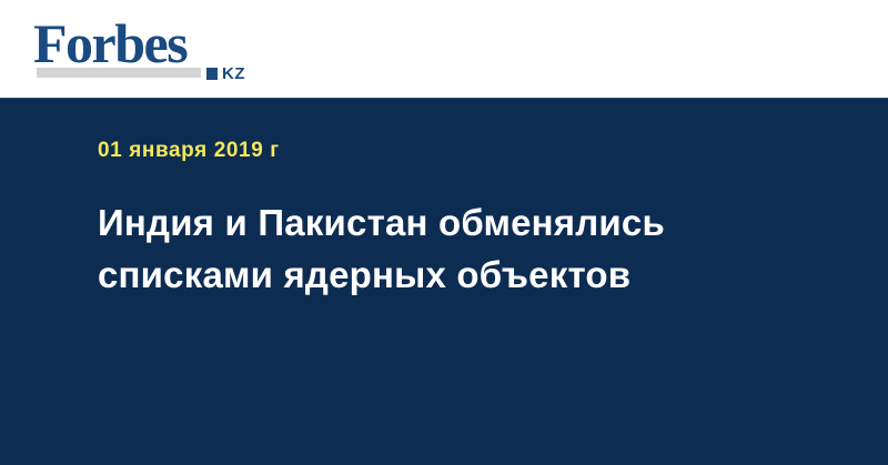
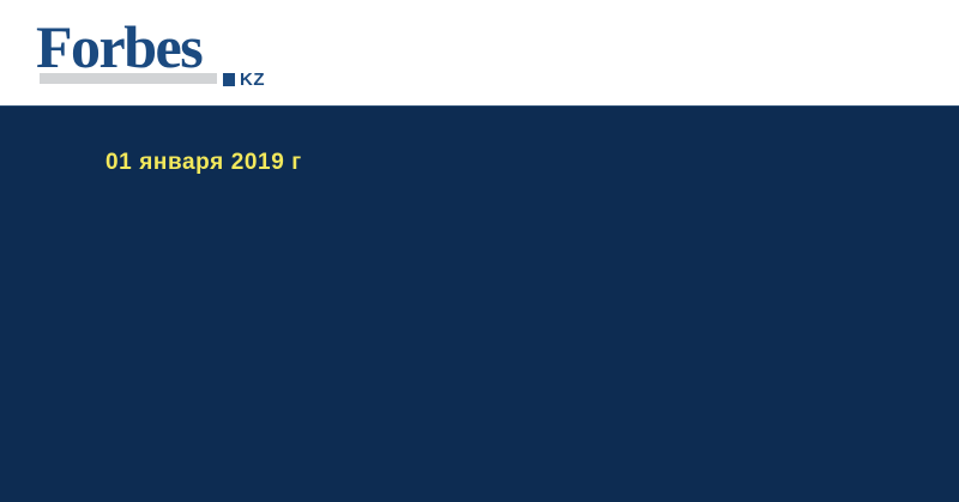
  Forbes
  KZ
  01 января 2019 г
- Индия и Пакистан обменялись списками ядерных объектов
